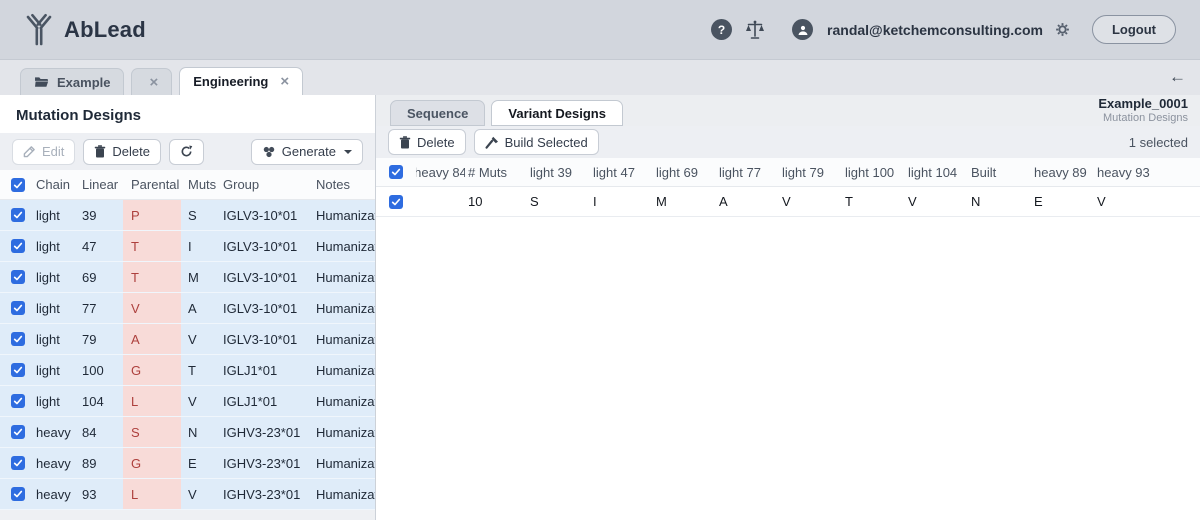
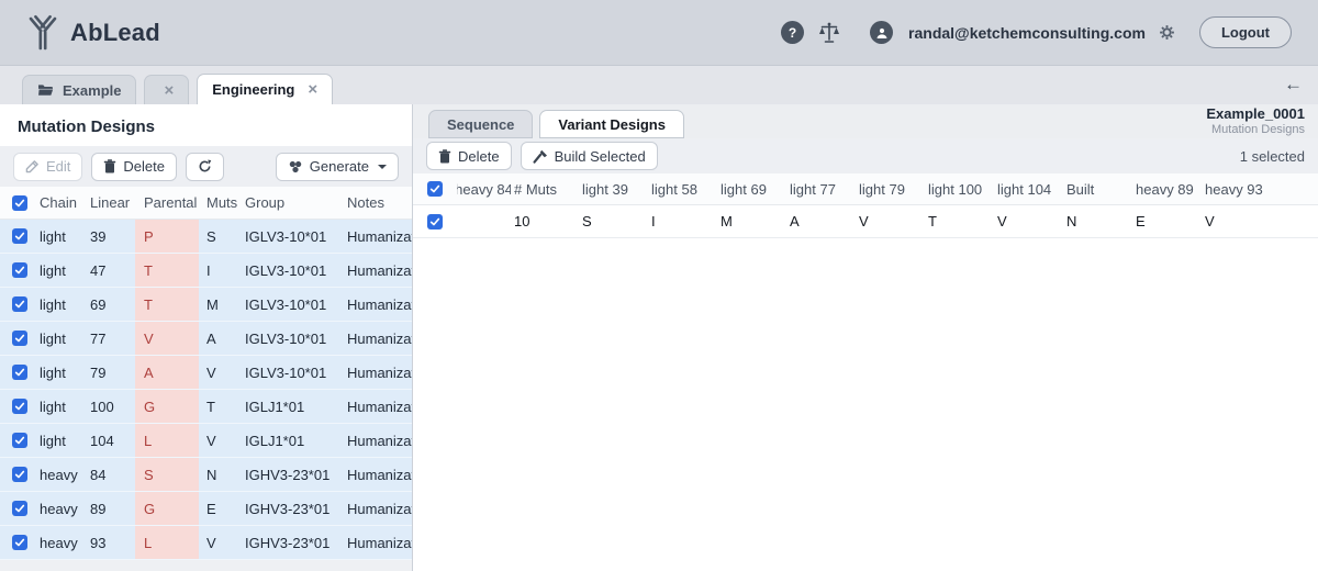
  AbLead
  ?
  randal@ketchemconsulting.com
  Logout
  Example
  ×
  Engineering
  ×
  ←
  Mutation Designs
  Edit
  Delete
  Generate
  Chain
  Linear
  Parental
  Muts
  Group
  Notes
  light
  39
  P
  S
  IGLV3-10*01
  Humaniza
  light
  47
  T
  I
  IGLV3-10*01
  Humaniza
  light
  69
  T
  M
  IGLV3-10*01
  Humaniza
  light
  77
  V
  A
  IGLV3-10*01
  Humaniza
  light
  79
  A
  V
  IGLV3-10*01
  Humaniza
  light
  100
  G
  T
  IGLJ1*01
  Humaniza
  light
  104
  L
  V
  IGLJ1*01
  Humaniza
  heavy
  84
  S
  N
  IGHV3-23*01
  Humaniza
  heavy
  89
  G
  E
  IGHV3-23*01
  Humaniza
  heavy
  93
  L
  V
  IGHV3-23*01
  Humaniza
  Sequence
  Variant Designs
  Example_0001
  Mutation Designs
  Delete
  Build Selected
  1 selected
  heavy 84
  # Muts
  light 39
- light 47
+ light 58
  light 69
  light 77
  light 79
  light 100
  light 104
  Built
  heavy 89
  heavy 93
  10
  S
  I
  M
  A
  V
  T
  V
  N
  E
  V
